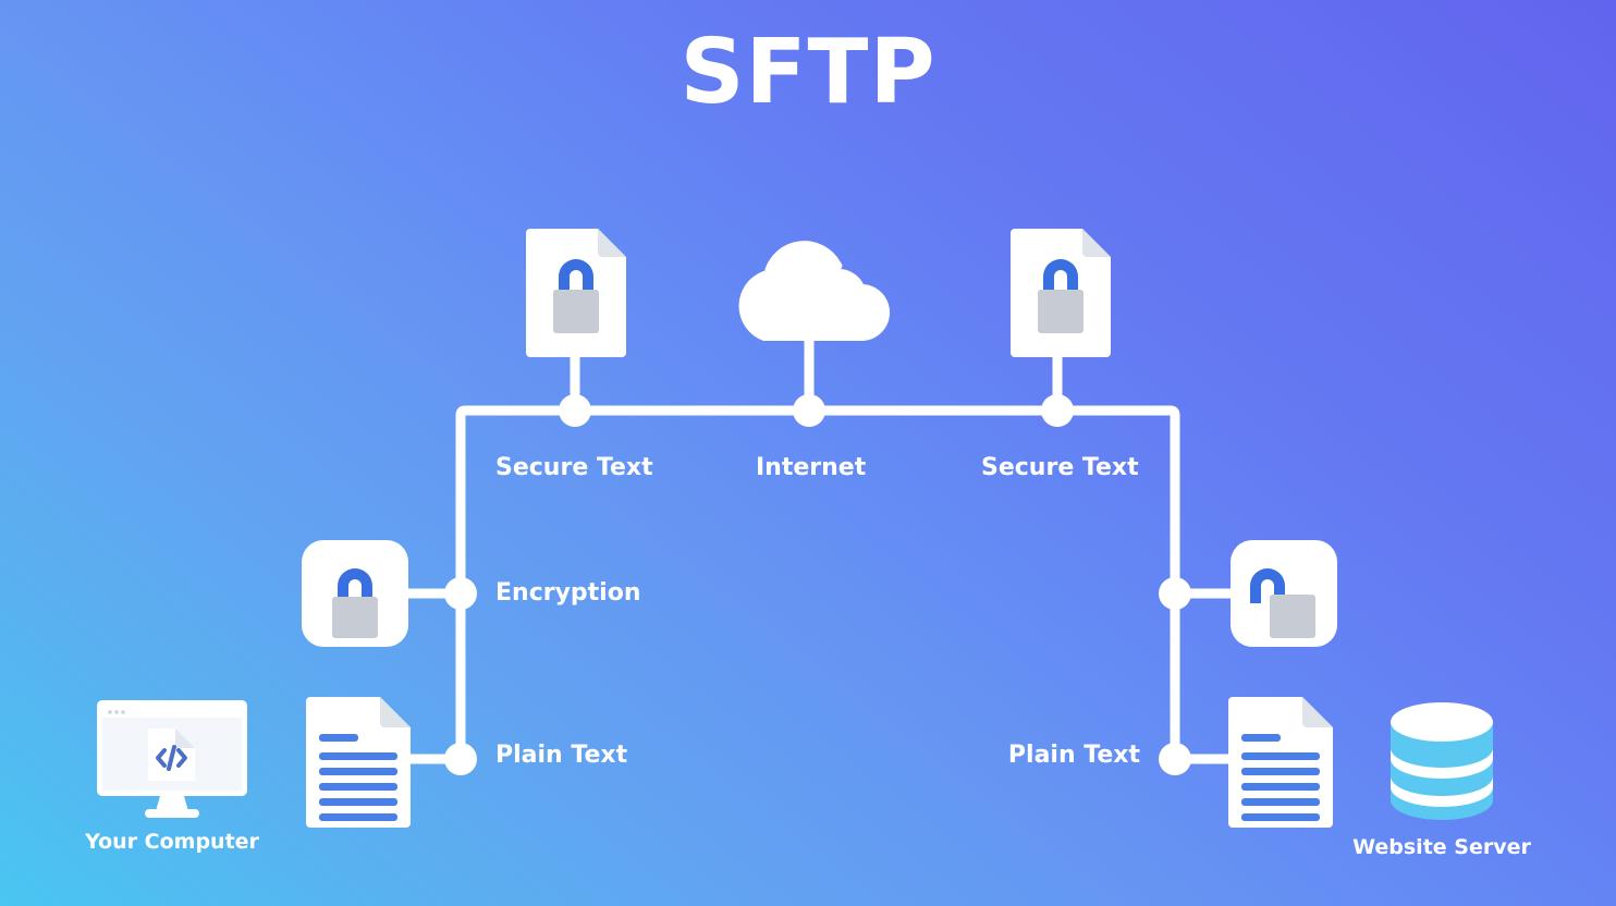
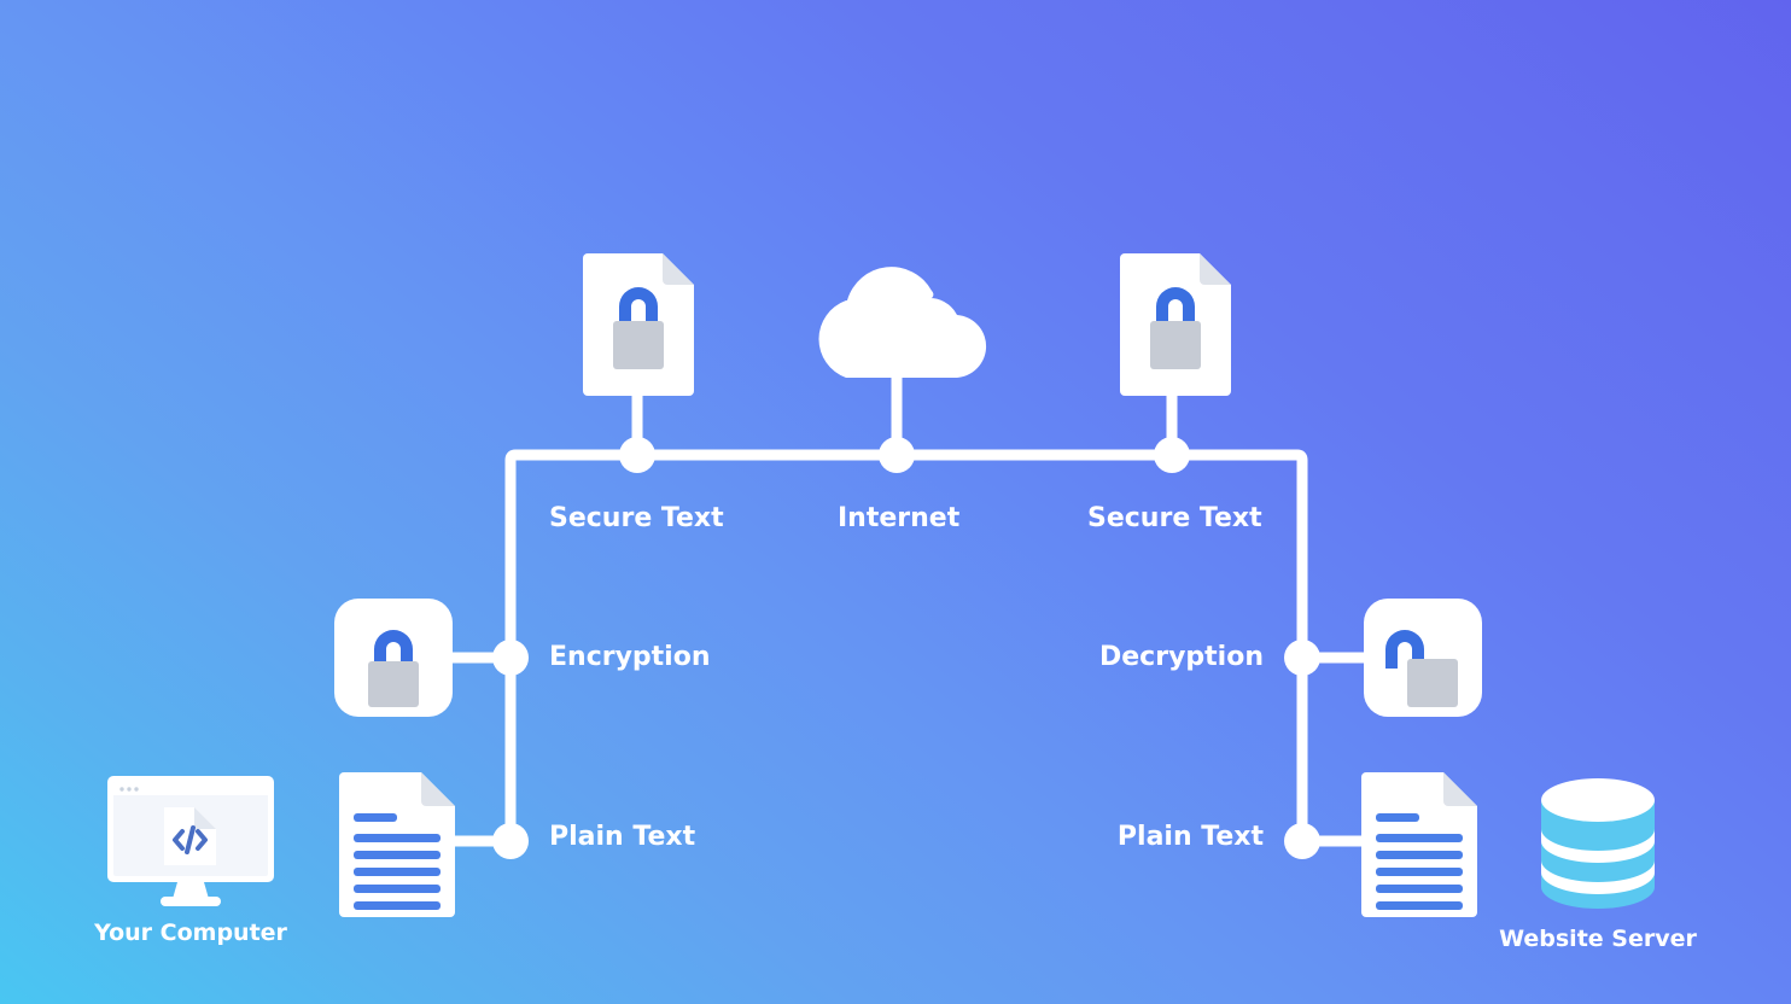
- SFTP
  Secure Text
  Internet
  Secure Text
  Encryption
+ Decryption
  Plain Text
  Plain Text
  Your Computer
  Website Server
